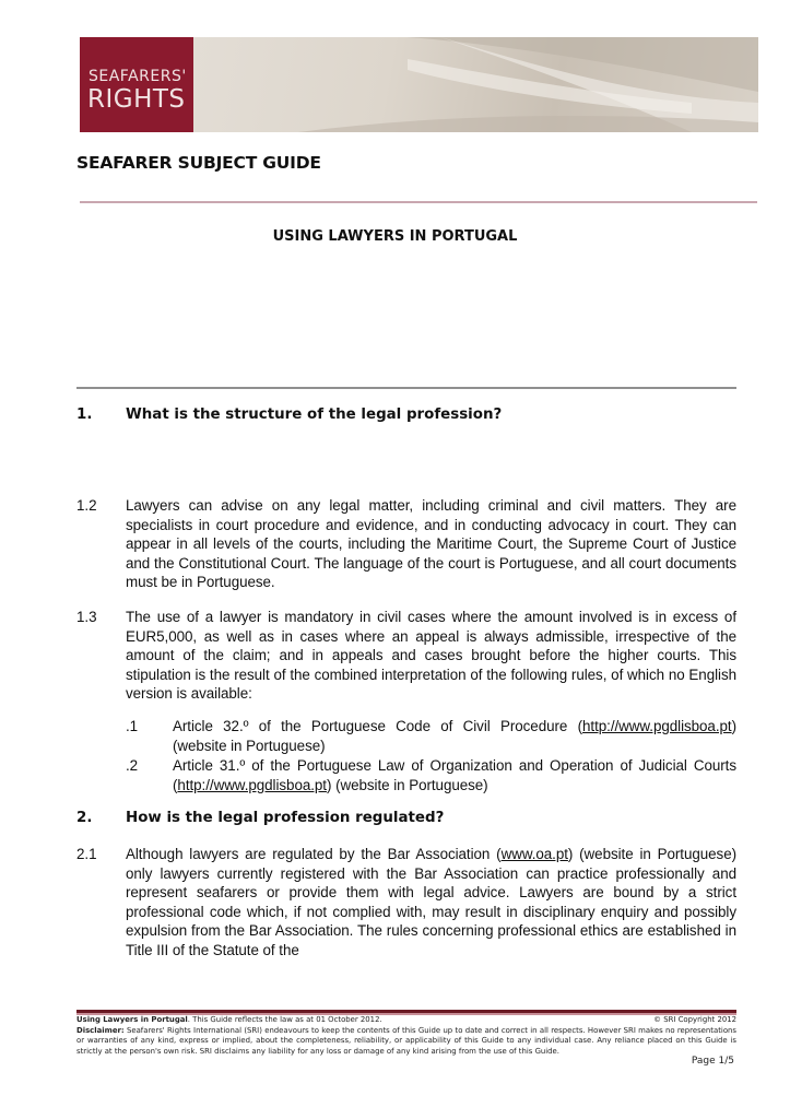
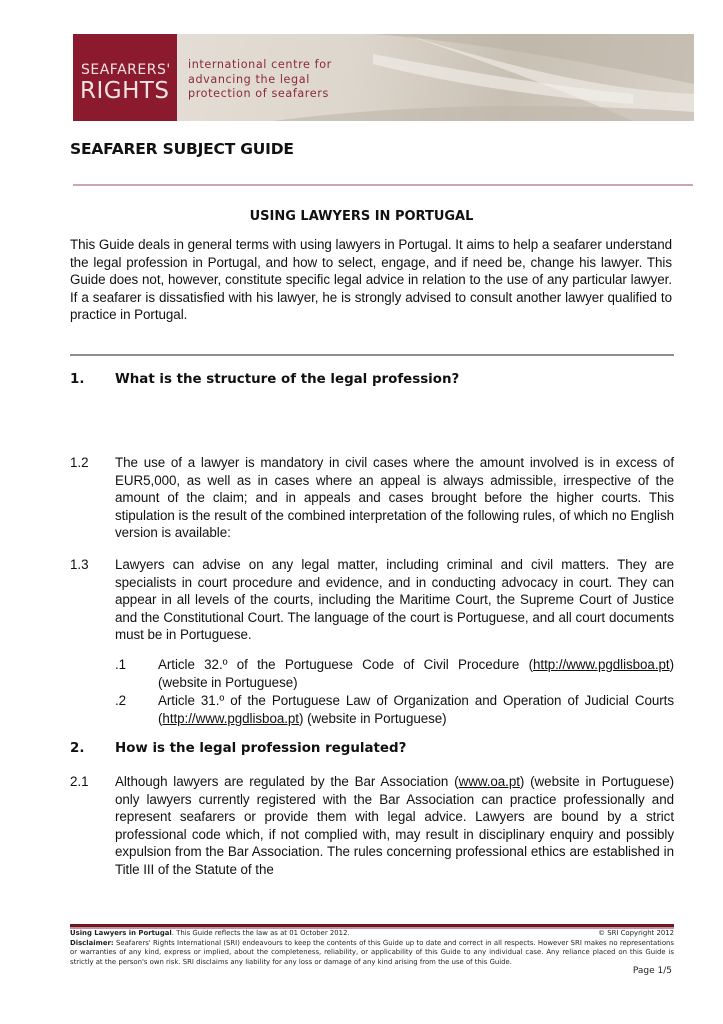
  SEAFARERS'
  RIGHTS
+ international centre for
+ advancing the legal
+ protection of seafarers
  SEAFARER SUBJECT GUIDE
  USING LAWYERS IN PORTUGAL
+ This Guide deals in general terms with using lawyers in Portugal. It aims to help a seafarer understand the legal profession in Portugal, and how to select, engage, and if need be, change his lawyer. This Guide does not, however, constitute specific legal advice in relation to the use of any particular lawyer. If a seafarer is dissatisfied with his lawyer, he is strongly advised to consult another lawyer qualified to practice in Portugal.
  1.
  What is the structure of the legal profession?
  1.2
- Lawyers can advise on any legal matter, including criminal and civil matters. They are specialists in court procedure and evidence, and in conducting advocacy in court. They can appear in all levels of the courts, including the Maritime Court, the Supreme Court of Justice and the Constitutional Court. The language of the court is Portuguese, and all court documents must be in Portuguese.
+ The use of a lawyer is mandatory in civil cases where the amount involved is in excess of EUR5,000, as well as in cases where an appeal is always admissible, irrespective of the amount of the claim; and in appeals and cases brought before the higher courts. This stipulation is the result of the combined interpretation of the following rules, of which no English version is available:
  1.3
- The use of a lawyer is mandatory in civil cases where the amount involved is in excess of EUR5,000, as well as in cases where an appeal is always admissible, irrespective of the amount of the claim; and in appeals and cases brought before the higher courts. This stipulation is the result of the combined interpretation of the following rules, of which no English version is available:
+ Lawyers can advise on any legal matter, including criminal and civil matters. They are specialists in court procedure and evidence, and in conducting advocacy in court. They can appear in all levels of the courts, including the Maritime Court, the Supreme Court of Justice and the Constitutional Court. The language of the court is Portuguese, and all court documents must be in Portuguese.
  .1
  Article 32.º of the Portuguese Code of Civil Procedure (http://www.pgdlisboa.pt) (website in Portuguese)
  .2
  Article 31.º of the Portuguese Law of Organization and Operation of Judicial Courts (http://www.pgdlisboa.pt) (website in Portuguese)
  2.
  How is the legal profession regulated?
  2.1
  Although lawyers are regulated by the Bar Association (www.oa.pt) (website in Portuguese) only lawyers currently registered with the Bar Association can practice professionally and represent seafarers or provide them with legal advice. Lawyers are bound by a strict professional code which, if not complied with, may result in disciplinary enquiry and possibly expulsion from the Bar Association. The rules concerning professional ethics are established in Title III of the Statute of the
  Using Lawyers in Portugal. This Guide reflects the law as at 01 October 2012.
  © SRI Copyright 2012
  Disclaimer: Seafarers' Rights International (SRI) endeavours to keep the contents of this Guide up to date and correct in all respects. However SRI makes no representations or warranties of any kind, express or implied, about the completeness, reliability, or applicability of this Guide to any individual case. Any reliance placed on this Guide is strictly at the person's own risk. SRI disclaims any liability for any loss or damage of any kind arising from the use of this Guide.
  Page 1/5
